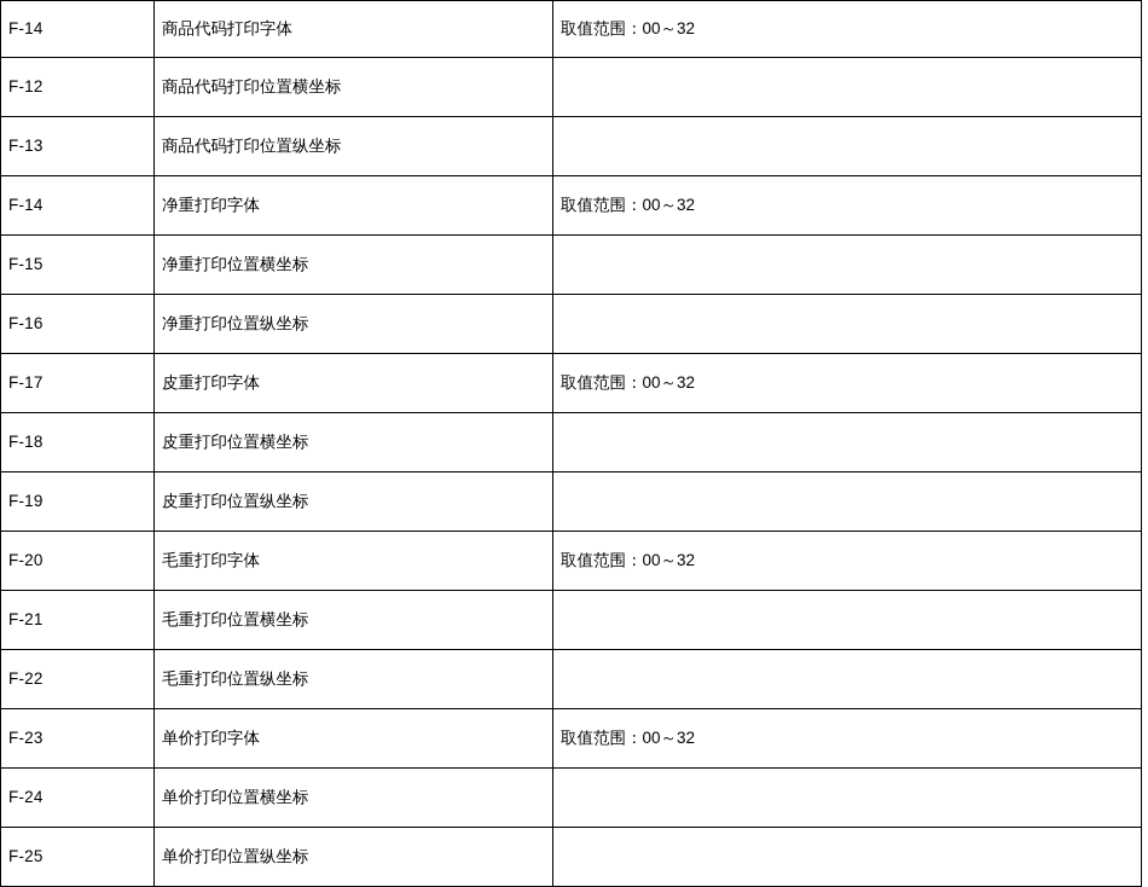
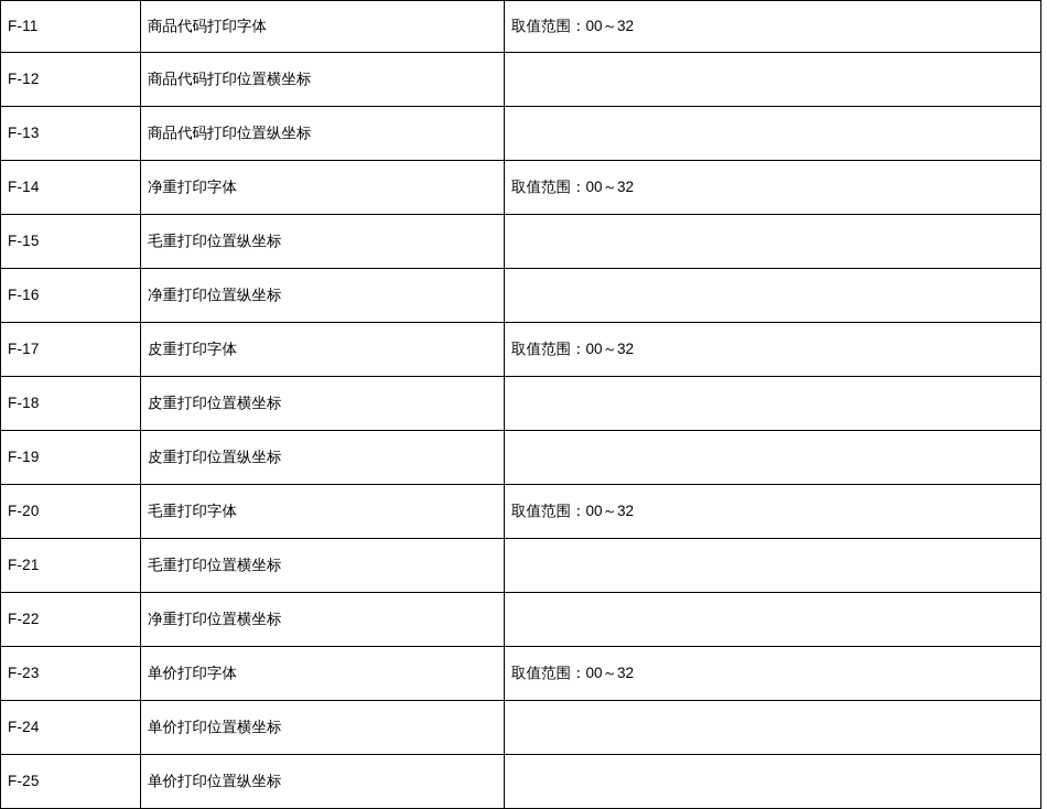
- F-14	商品代码打印字体	取值范围：00～32
+ F-11	商品代码打印字体	取值范围：00～32
  F-12	商品代码打印位置横坐标
  F-13	商品代码打印位置纵坐标
  F-14	净重打印字体	取值范围：00～32
- F-15	净重打印位置横坐标
+ F-15	毛重打印位置纵坐标
  F-16	净重打印位置纵坐标
  F-17	皮重打印字体	取值范围：00～32
  F-18	皮重打印位置横坐标
  F-19	皮重打印位置纵坐标
  F-20	毛重打印字体	取值范围：00～32
  F-21	毛重打印位置横坐标
- F-22	毛重打印位置纵坐标
+ F-22	净重打印位置横坐标
  F-23	单价打印字体	取值范围：00～32
  F-24	单价打印位置横坐标
  F-25	单价打印位置纵坐标
